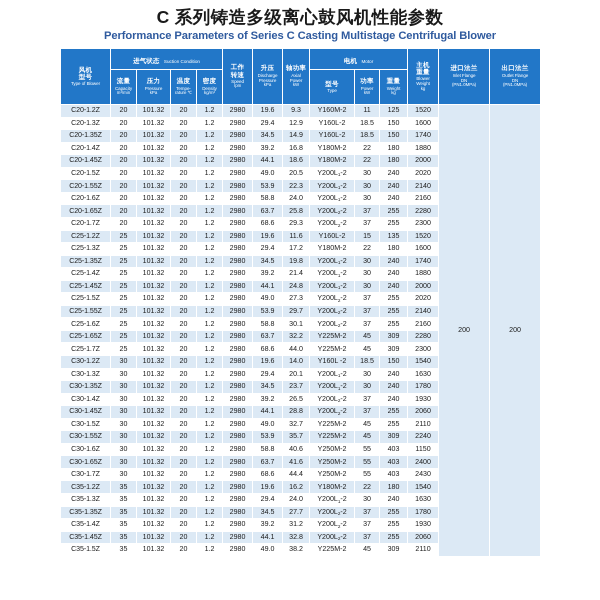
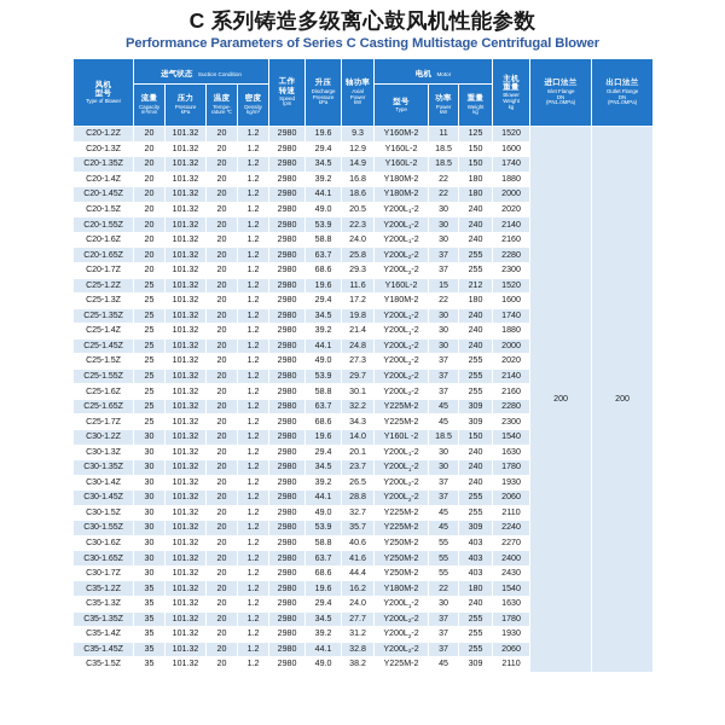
  C 系列铸造多级离心鼓风机性能参数
  Performance Parameters of Series C Casting Multistage Centrifugal Blower
  C20-1.2Z	20	101.32	20	1.2	2980	19.6	9.3	Y160M-2	11	125	1520	200	200
  C20-1.3Z	20	101.32	20	1.2	2980	29.4	12.9	Y160L-2	18.5	150	1600
  C20-1.35Z	20	101.32	20	1.2	2980	34.5	14.9	Y160L-2	18.5	150	1740
  C20-1.4Z	20	101.32	20	1.2	2980	39.2	16.8	Y180M-2	22	180	1880
  C20-1.45Z	20	101.32	20	1.2	2980	44.1	18.6	Y180M-2	22	180	2000
  C20-1.5Z	20	101.32	20	1.2	2980	49.0	20.5	Y200L -2	30	240	2020
  C20-1.55Z	20	101.32	20	1.2	2980	53.9	22.3	Y200L -2	30	240	2140
  C20-1.6Z	20	101.32	20	1.2	2980	58.8	24.0	Y200L -2	30	240	2160
  C20-1.65Z	20	101.32	20	1.2	2980	63.7	25.8	Y200L -2	37	255	2280
  C20-1.7Z	20	101.32	20	1.2	2980	68.6	29.3	Y200L -2	37	255	2300
- C25-1.2Z	25	101.32	20	1.2	2980	19.6	11.6	Y160L-2	15	135	1520
+ C25-1.2Z	25	101.32	20	1.2	2980	19.6	11.6	Y160L-2	15	212	1520
  C25-1.3Z	25	101.32	20	1.2	2980	29.4	17.2	Y180M-2	22	180	1600
  C25-1.35Z	25	101.32	20	1.2	2980	34.5	19.8	Y200L -2	30	240	1740
  C25-1.4Z	25	101.32	20	1.2	2980	39.2	21.4	Y200L -2	30	240	1880
  C25-1.45Z	25	101.32	20	1.2	2980	44.1	24.8	Y200L -2	30	240	2000
  C25-1.5Z	25	101.32	20	1.2	2980	49.0	27.3	Y200L -2	37	255	2020
  C25-1.55Z	25	101.32	20	1.2	2980	53.9	29.7	Y200L -2	37	255	2140
  C25-1.6Z	25	101.32	20	1.2	2980	58.8	30.1	Y200L -2	37	255	2160
  C25-1.65Z	25	101.32	20	1.2	2980	63.7	32.2	Y225M-2	45	309	2280
- C25-1.7Z	25	101.32	20	1.2	2980	68.6	44.0	Y225M-2	45	309	2300
+ C25-1.7Z	25	101.32	20	1.2	2980	68.6	34.3	Y225M-2	45	309	2300
  C30-1.2Z	30	101.32	20	1.2	2980	19.6	14.0	Y160L -2	18.5	150	1540
  C30-1.3Z	30	101.32	20	1.2	2980	29.4	20.1	Y200L -2	30	240	1630
  C30-1.35Z	30	101.32	20	1.2	2980	34.5	23.7	Y200L -2	30	240	1780
  C30-1.4Z	30	101.32	20	1.2	2980	39.2	26.5	Y200L -2	37	240	1930
  C30-1.45Z	30	101.32	20	1.2	2980	44.1	28.8	Y200L -2	37	255	2060
  C30-1.5Z	30	101.32	20	1.2	2980	49.0	32.7	Y225M-2	45	255	2110
  C30-1.55Z	30	101.32	20	1.2	2980	53.9	35.7	Y225M-2	45	309	2240
- C30-1.6Z	30	101.32	20	1.2	2980	58.8	40.6	Y250M-2	55	403	1150
+ C30-1.6Z	30	101.32	20	1.2	2980	58.8	40.6	Y250M-2	55	403	2270
  C30-1.65Z	30	101.32	20	1.2	2980	63.7	41.6	Y250M-2	55	403	2400
  C30-1.7Z	30	101.32	20	1.2	2980	68.6	44.4	Y250M-2	55	403	2430
  C35-1.2Z	35	101.32	20	1.2	2980	19.6	16.2	Y180M-2	22	180	1540
  C35-1.3Z	35	101.32	20	1.2	2980	29.4	24.0	Y200L -2	30	240	1630
  C35-1.4Z	35	101.32	20	1.2	2980	39.2	31.2	Y200L -2	37	255	1930
  C35-1.45Z	35	101.32	20	1.2	2980	44.1	32.8	Y200L -2	37	255	2060
  C35-1.5Z	35	101.32	20	1.2	2980	49.0	38.2	Y225M-2	45	309	2110
